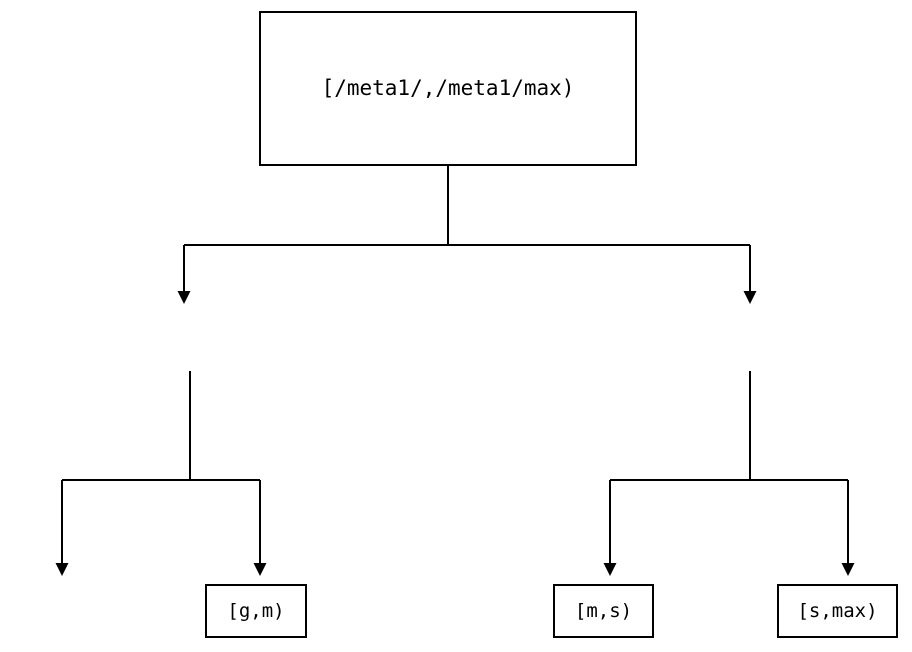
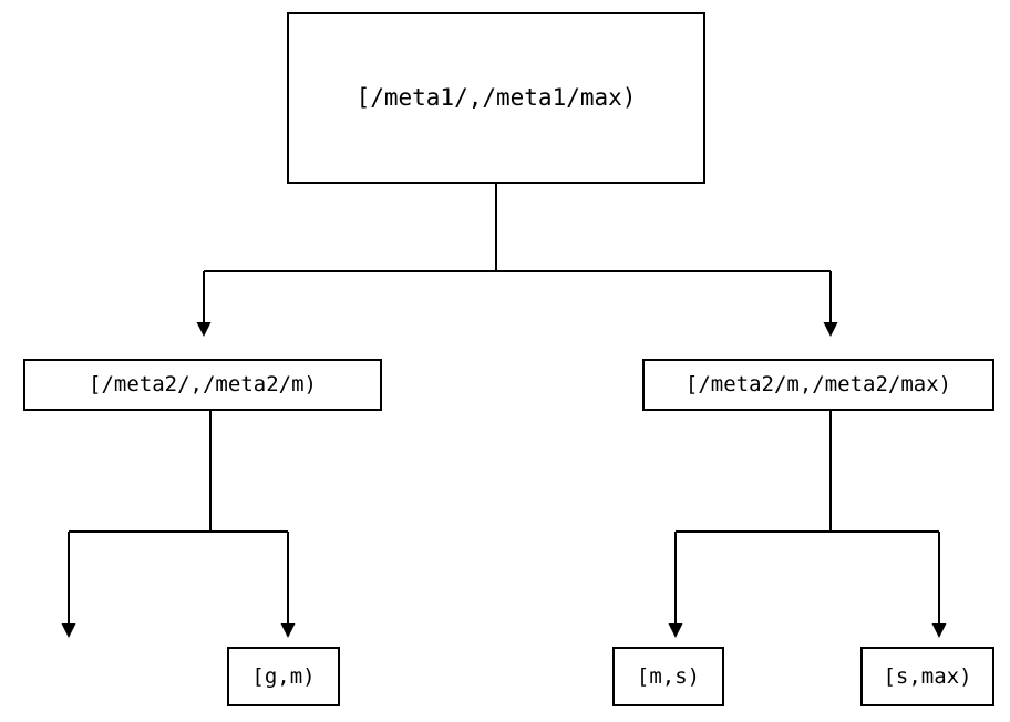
  [/meta1/,/meta1/max)
+ [/meta2/,/meta2/m)
+ [/meta2/m,/meta2/max)
  [g,m)
  [m,s)
  [s,max)
